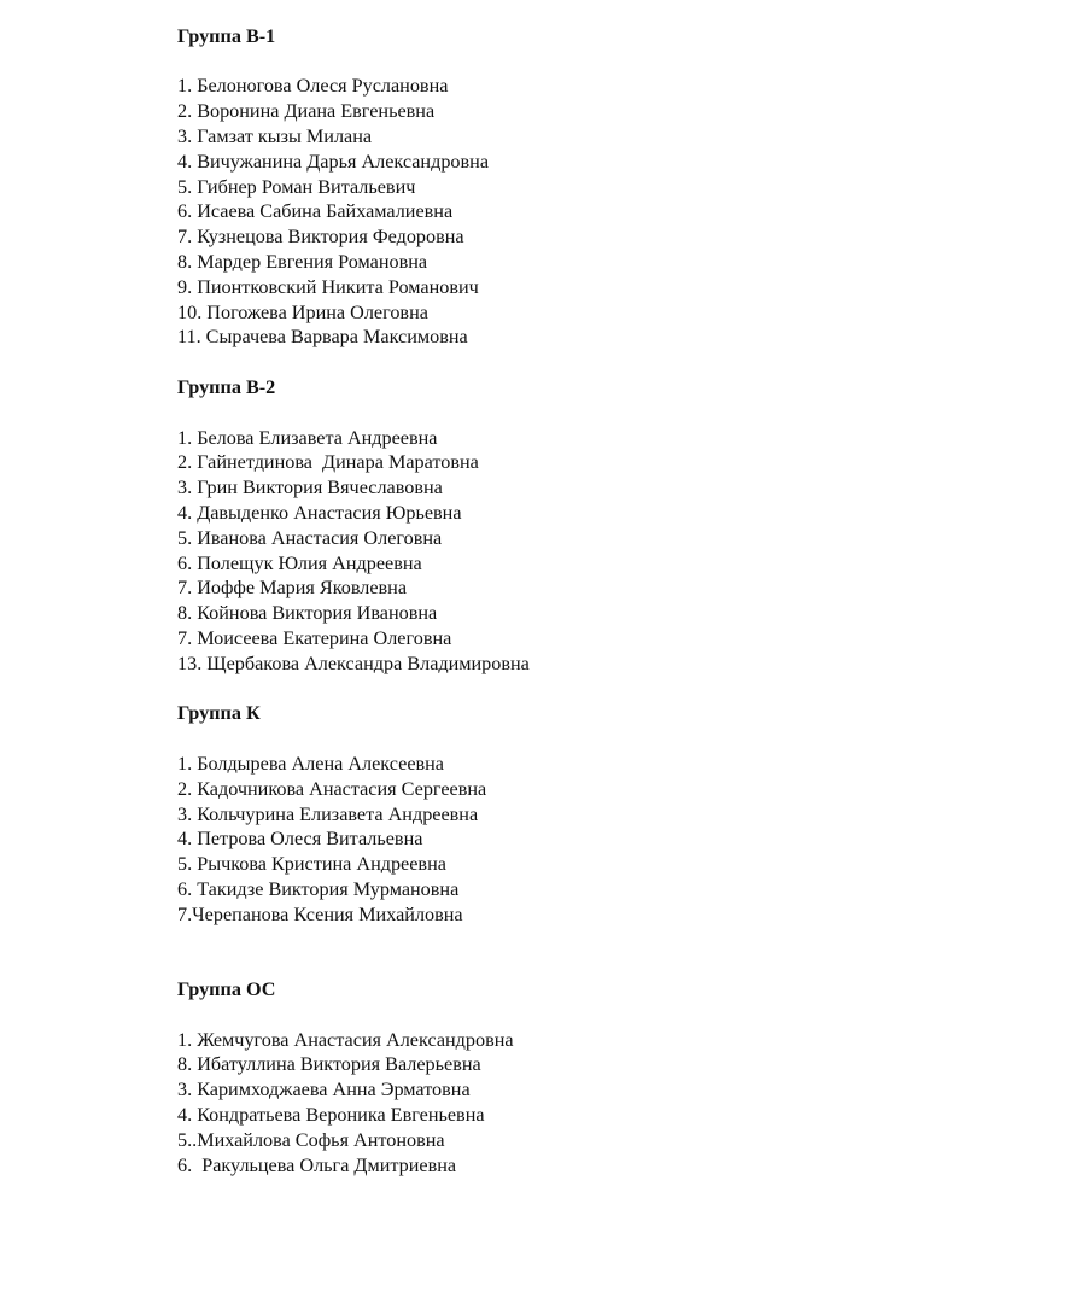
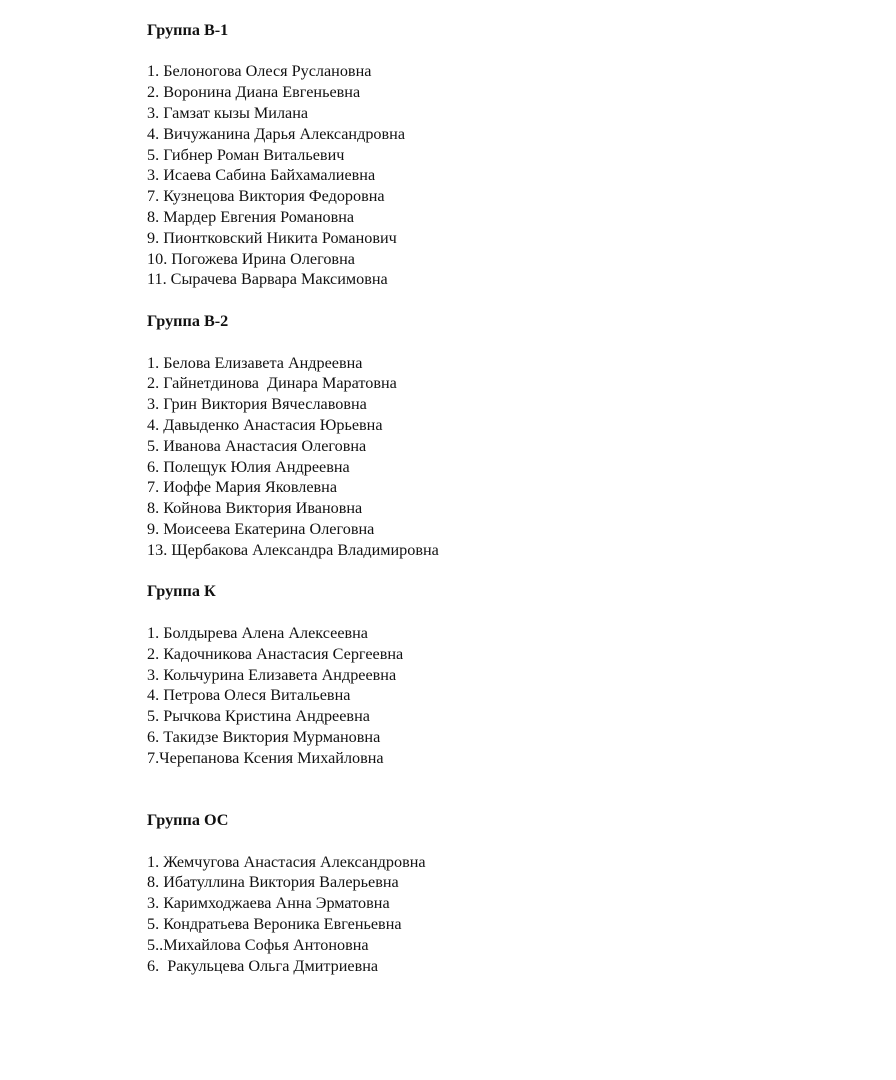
  Группа В-1
  1. Белоногова Олеся Руслановна
  2. Воронина Диана Евгеньевна
  3. Гамзат кызы Милана
  4. Вичужанина Дарья Александровна
  5. Гибнер Роман Витальевич
- 6. Исаева Сабина Байхамалиевна
+ 3. Исаева Сабина Байхамалиевна
  7. Кузнецова Виктория Федоровна
  8. Мардер Евгения Романовна
  9. Пионтковский Никита Романович
  10. Погожева Ирина Олеговна
  11. Сырачева Варвара Максимовна
  Группа В-2
  1. Белова Елизавета Андреевна
  2. Гайнетдинова Динара Маратовна
  3. Грин Виктория Вячеславовна
  4. Давыденко Анастасия Юрьевна
  5. Иванова Анастасия Олеговна
  6. Полещук Юлия Андреевна
  7. Иоффе Мария Яковлевна
  8. Койнова Виктория Ивановна
- 7. Моисеева Екатерина Олеговна
+ 9. Моисеева Екатерина Олеговна
  13. Щербакова Александра Владимировна
  Группа К
  1. Болдырева Алена Алексеевна
  2. Кадочникова Анастасия Сергеевна
  3. Кольчурина Елизавета Андреевна
  4. Петрова Олеся Витальевна
  5. Рычкова Кристина Андреевна
  6. Такидзе Виктория Мурмановна
  7.Черепанова Ксения Михайловна
  Группа ОС
  1. Жемчугова Анастасия Александровна
  8. Ибатуллина Виктория Валерьевна
  3. Каримходжаева Анна Эрматовна
- 4. Кондратьева Вероника Евгеньевна
+ 5. Кондратьева Вероника Евгеньевна
  5..Михайлова Софья Антоновна
  6. Ракульцева Ольга Дмитриевна
